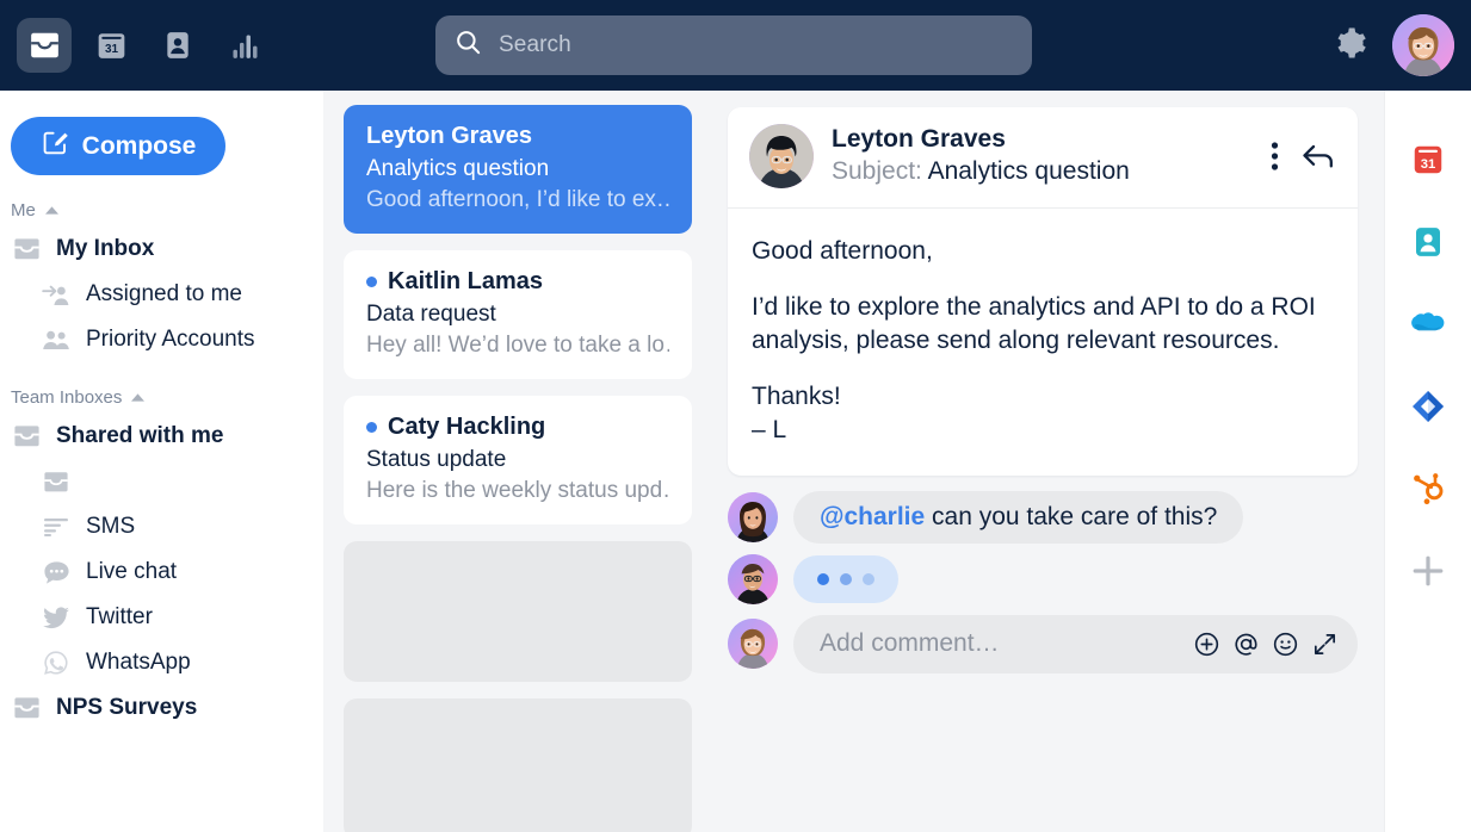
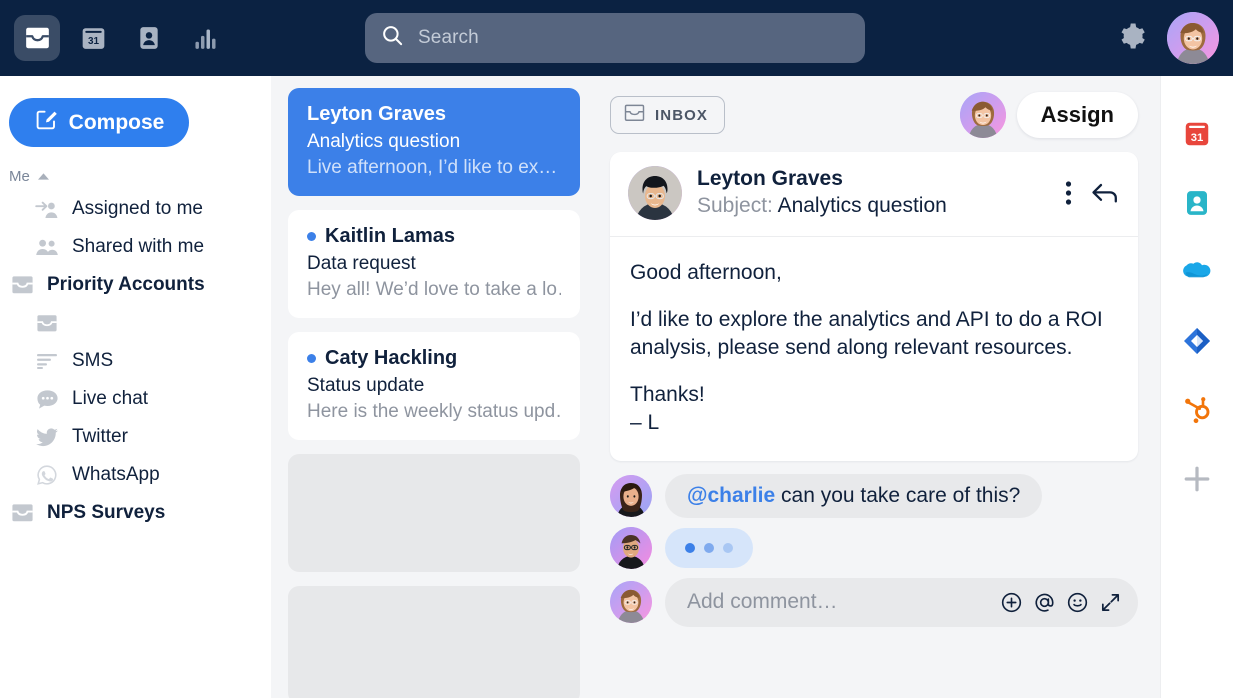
  31
  Search
  Compose
  Me
- My Inbox
  Assigned to me
- Priority Accounts
+ Shared with me
- Team Inboxes
- Shared with me
+ Priority Accounts
  SMS
  Live chat
  Twitter
  WhatsApp
  NPS Surveys
  Leyton Graves
  Analytics question
- Good afternoon, I’d like to ex…
+ Live afternoon, I’d like to ex…
  Kaitlin Lamas
  Data request
  Hey all! We’d love to take a lo
  Caty Hackling
  Status update
  Here is the weekly status upd
+ INBOX
+ Assign
  Leyton Graves
  Subject: Analytics question
  Good afternoon,
  I’d like to explore the analytics and API to do a ROI analysis, please send along relevant resources.
  Thanks!
  – L
  @charlie can you take care of this?
  Add comment…
  31
